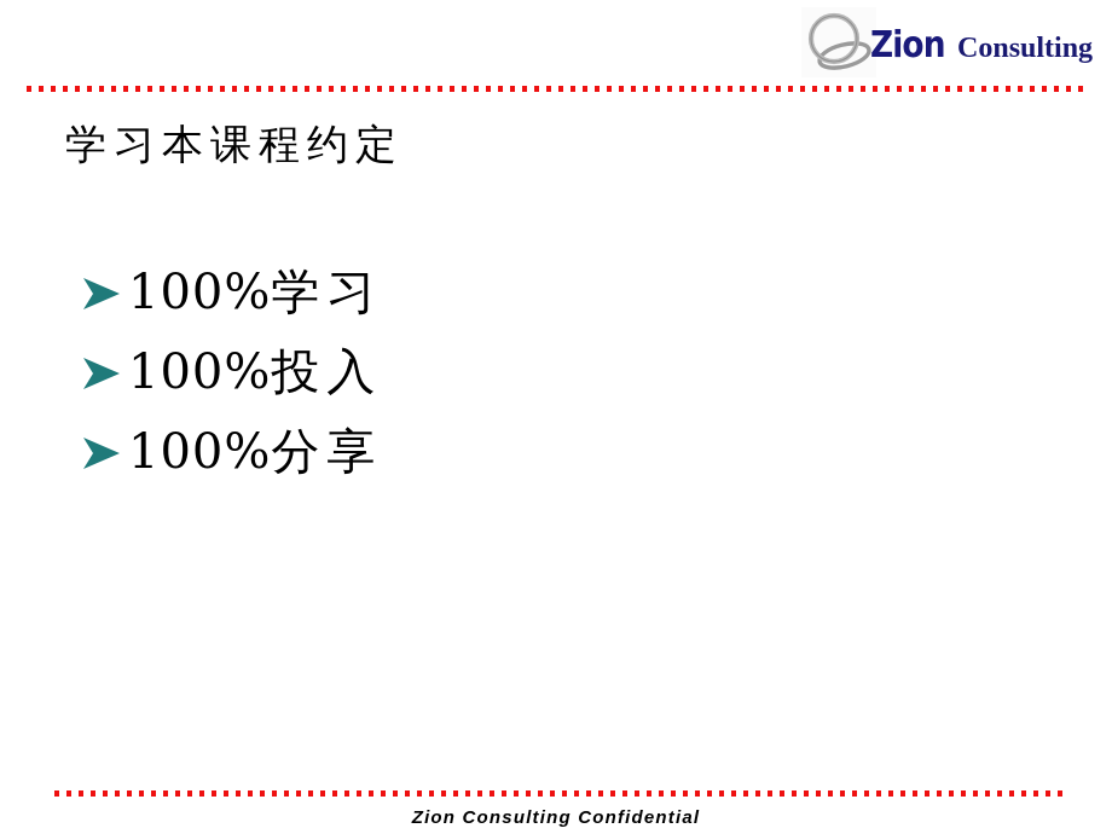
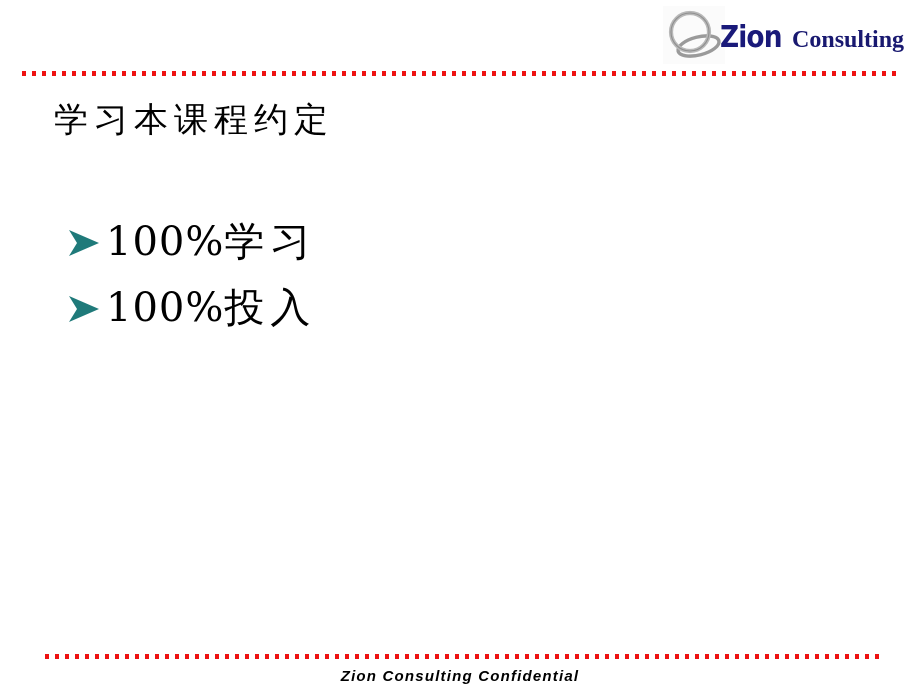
  Zion Consulting
  学习本课程约定
  100%学习
  100%投入
- 100%分享
  Zion Consulting Confidential
